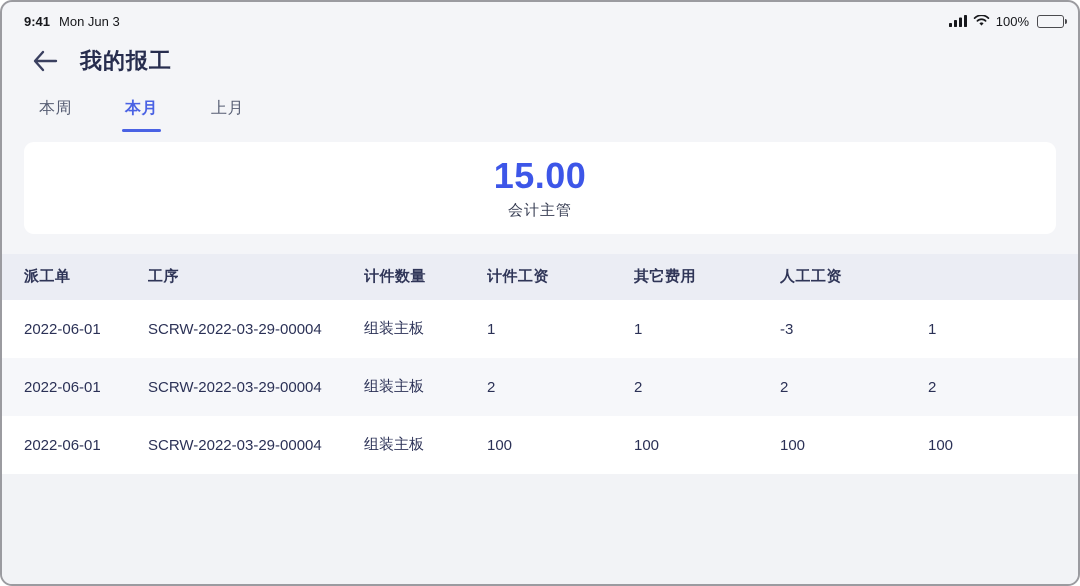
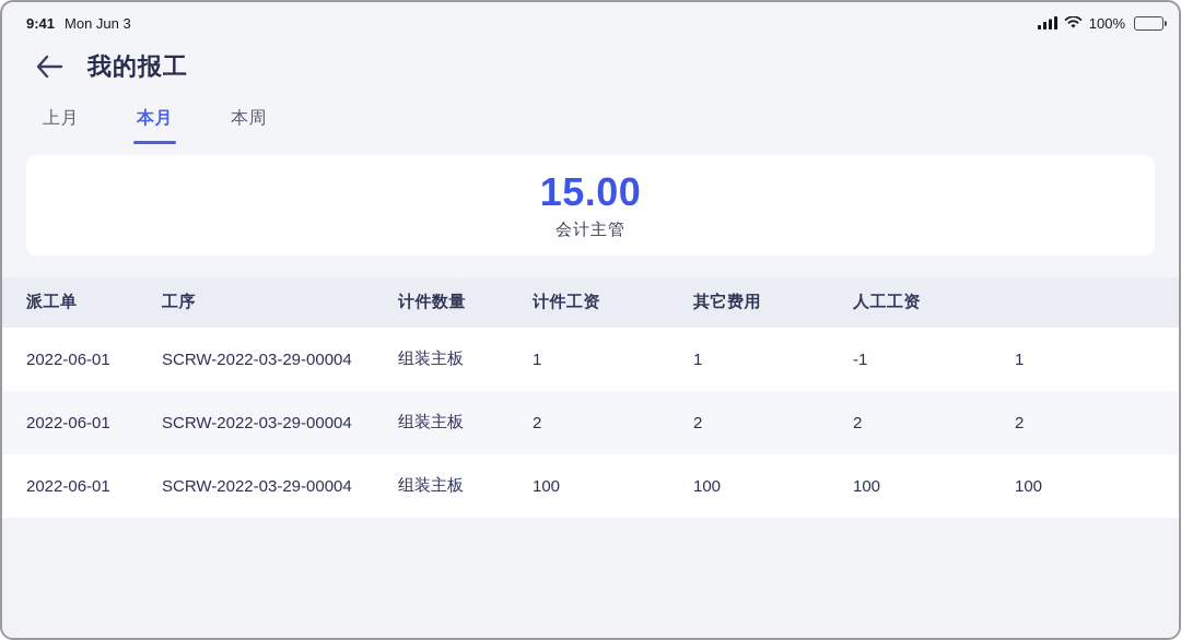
  9:41
  Mon Jun 3
  100%
  我的报工
- 本周
+ 上月
  本月
- 上月
+ 本周
  15.00
  会计主管
  派工单
  工序
  计件数量
  计件工资
  其它费用
  人工工资
  2022-06-01
  SCRW-2022-03-29-00004
  组装主板
  1
  1
- -3
+ -1
  1
  2022-06-01
  SCRW-2022-03-29-00004
  组装主板
  2
  2
  2
  2
  2022-06-01
  SCRW-2022-03-29-00004
  组装主板
  100
  100
  100
  100
